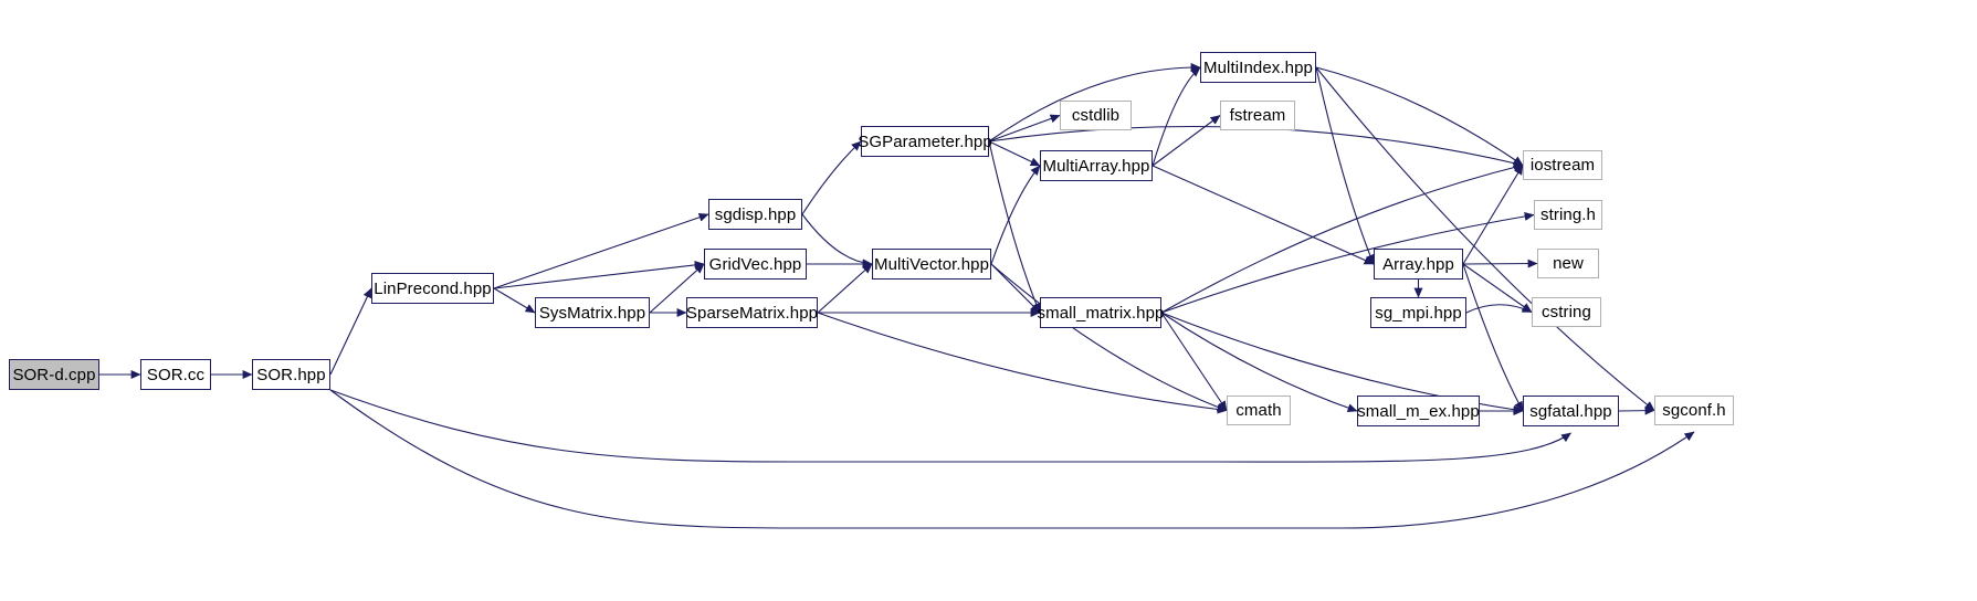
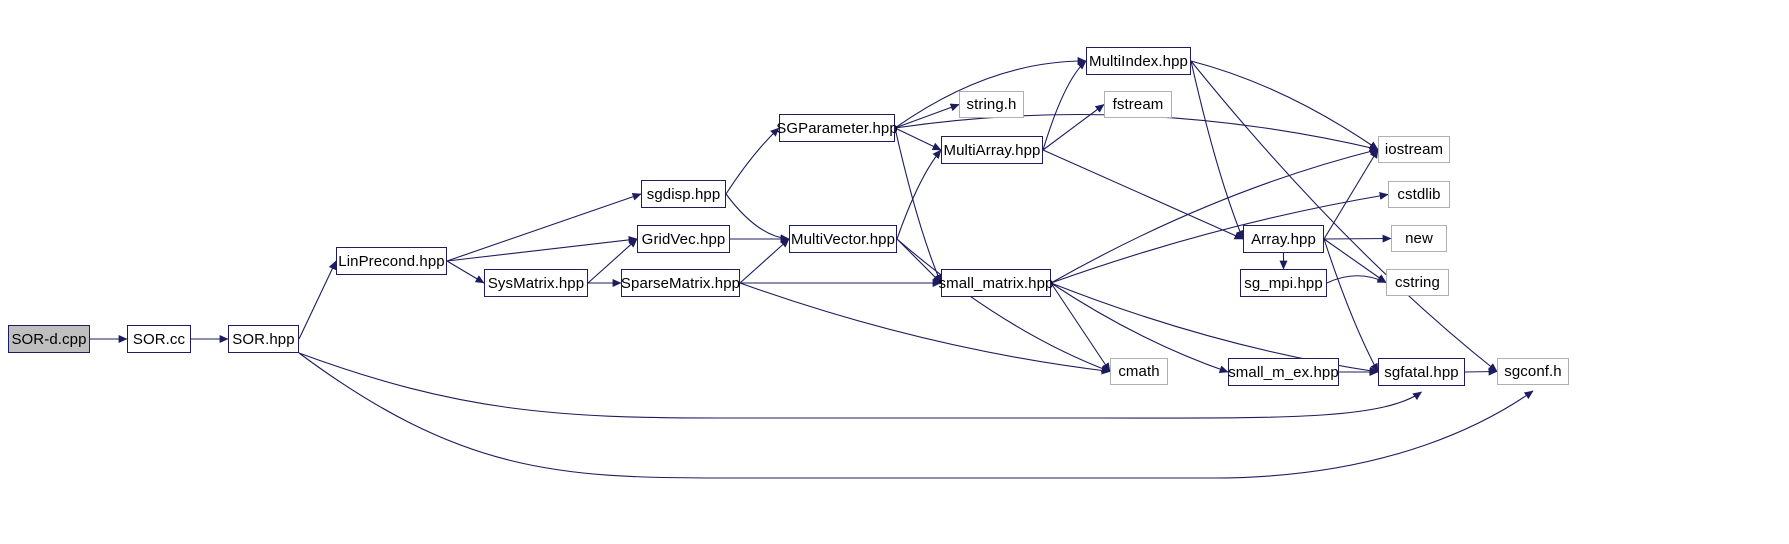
  SOR-d.cpp
  SOR.cc
  SOR.hpp
  LinPrecond.hpp
  SysMatrix.hpp
  sgdisp.hpp
  GridVec.hpp
  SparseMatrix.hpp
  MultiVector.hpp
  small_matrix.hpp
  SGParameter.hpp
  MultiArray.hpp
  MultiIndex.hpp
- cstdlib
+ string.h
  fstream
  iostream
- string.h
+ cstdlib
  new
  cstring
  Array.hpp
  sg_mpi.hpp
  cmath
  small_m_ex.hpp
  sgfatal.hpp
  sgconf.h
